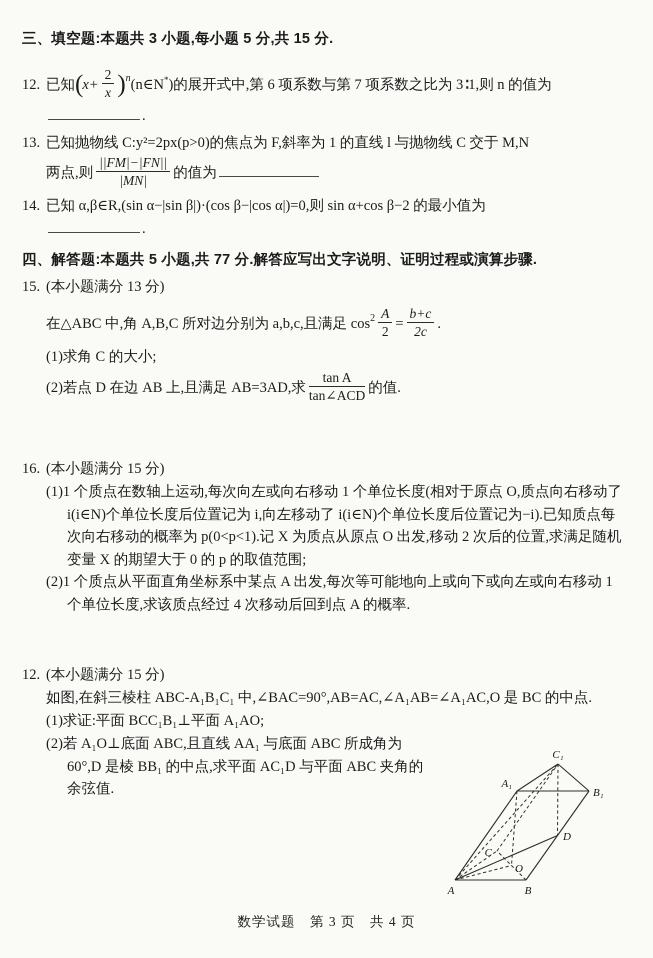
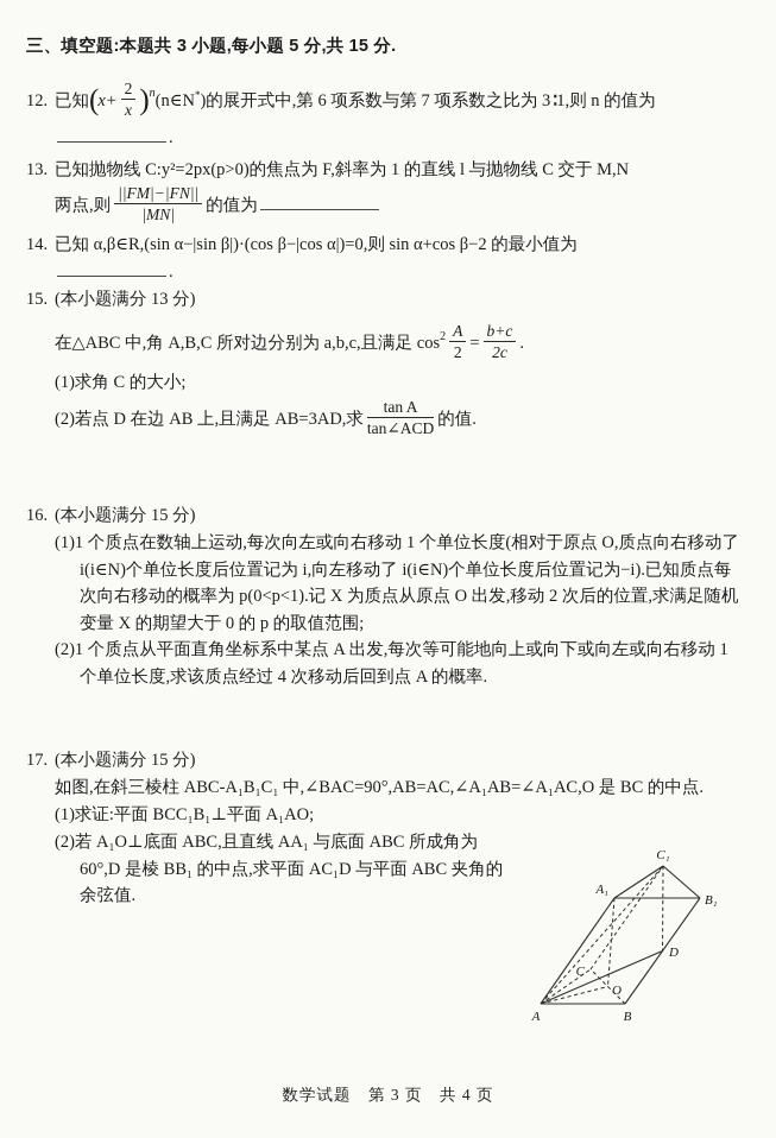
  三、填空题:本题共 3 小题,每小题 5 分,共 15 分.
  12. 已知(x+
  2
  x
  )n(n∈N*)的展开式中,第 6 项系数与第 7 项系数之比为 3∶1,则 n 的值为
  .
  13. 已知抛物线 C:y²=2px(p>0)的焦点为 F,斜率为 1 的直线 l 与抛物线 C 交于 M,N
  两点,则
  ||FM|−|FN||
  |MN|
  的值为
  14. 已知 α,β∈R,(sin α−|sin β|)·(cos β−|cos α|)=0,则 sin α+cos β−2 的最小值为
  .
- 四、解答题:本题共 5 小题,共 77 分.解答应写出文字说明、证明过程或演算步骤.
  15. (本小题满分 13 分)
  在△ABC 中,角 A,B,C 所对边分别为 a,b,c,且满足 cos2
  A
  2
  =
  b+c
  2c
  .
  (1)求角 C 的大小;
  (2)若点 D 在边 AB 上,且满足 AB=3AD,求
  tan A
  tan∠ACD
  的值.
  16. (本小题满分 15 分)
  (1)1 个质点在数轴上运动,每次向左或向右移动 1 个单位长度(相对于原点 O,质点向右移动了 i(i∈N)个单位长度后位置记为 i,向左移动了 i(i∈N)个单位长度后位置记为−i).已知质点每次向右移动的概率为 p(0<p<1).记 X 为质点从原点 O 出发,移动 2 次后的位置,求满足随机变量 X 的期望大于 0 的 p 的取值范围;
  (2)1 个质点从平面直角坐标系中某点 A 出发,每次等可能地向上或向下或向左或向右移动 1 个单位长度,求该质点经过 4 次移动后回到点 A 的概率.
- 12. (本小题满分 15 分)
+ 17. (本小题满分 15 分)
  如图,在斜三棱柱 ABC-A₁B₁C₁ 中,∠BAC=90°,AB=AC,∠A₁AB=∠A₁AC,O 是 BC 的中点.
  (1)求证:平面 BCC₁B₁⊥平面 A₁AO;
  (2)若 A₁O⊥底面 ABC,且直线 AA₁ 与底面 ABC 所成角为 60°,D 是棱 BB₁ 的中点,求平面 AC₁D 与平面 ABC 夹角的余弦值.
  A
  B
  C
  O
  D
  A₁
  B₁
  C₁
  数学试题 第 3 页 共 4 页
